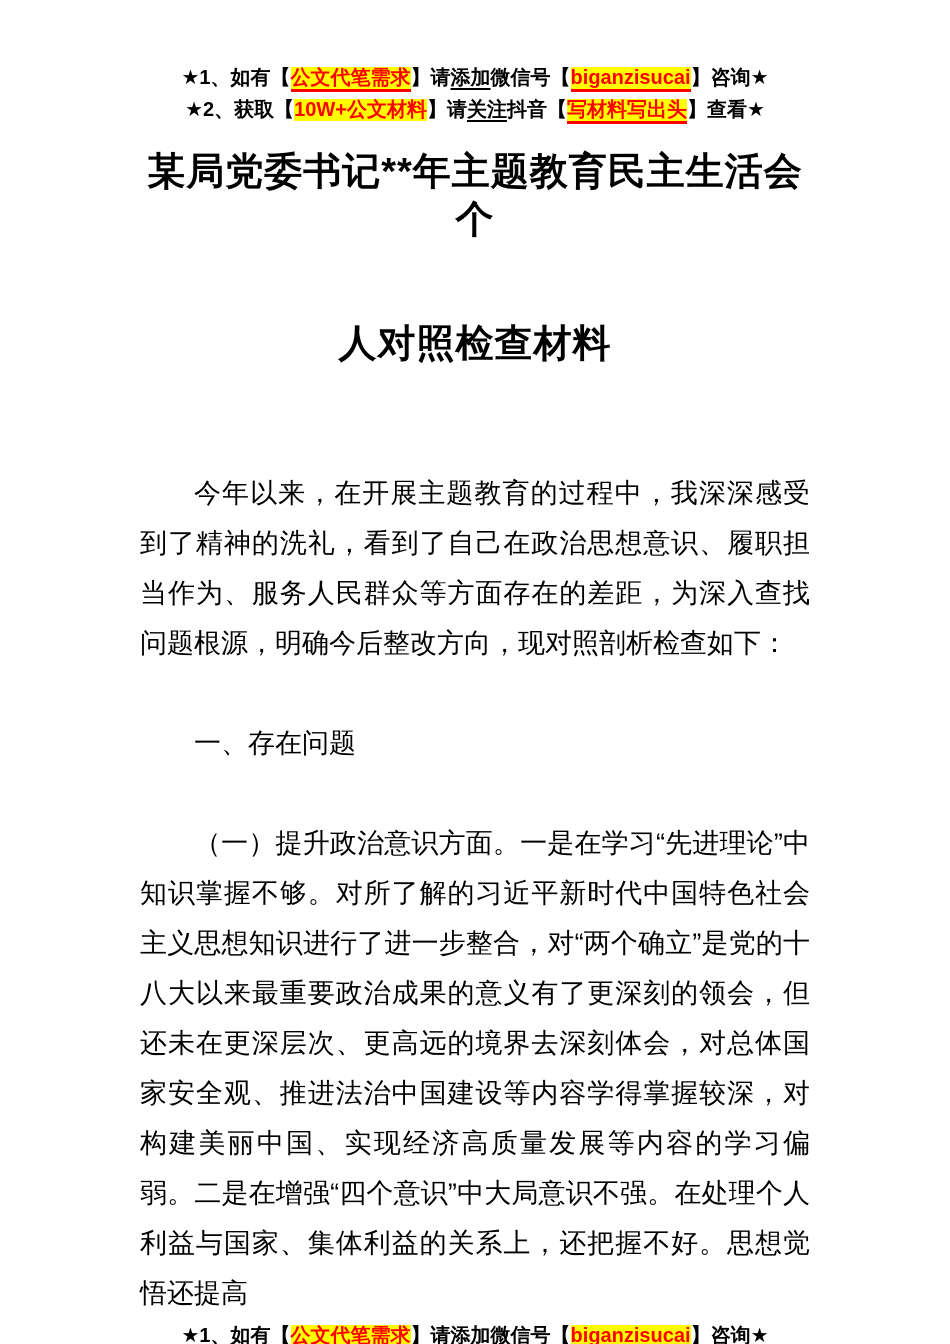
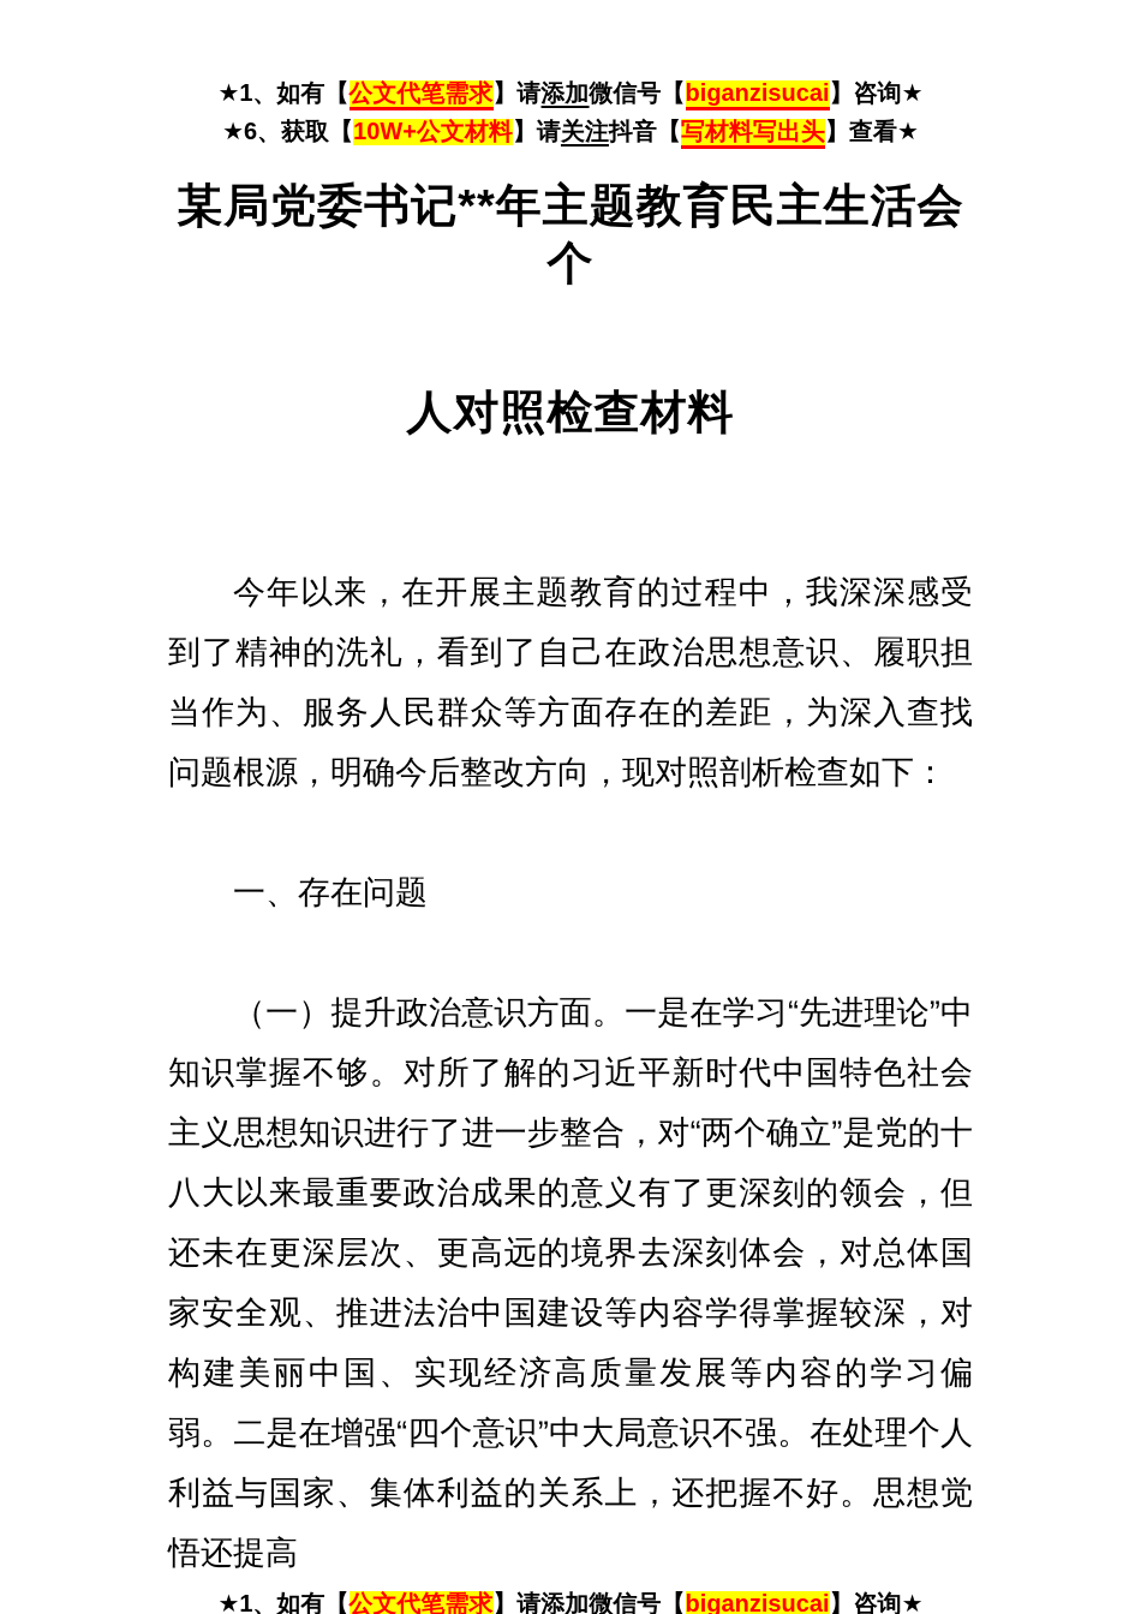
  ★1、如有【公文代笔需求】请添加微信号【biganzisucai】咨询★
- ★2、获取【10W+公文材料】请关注抖音【写材料写出头】查看★
+ ★6、获取【10W+公文材料】请关注抖音【写材料写出头】查看★
  某局党委书记**年主题教育民主生活会个
  人对照检查材料
  今年以来，在开展主题教育的过程中，我深深感受到了精神的洗礼，看到了自己在政治思想意识、履职担当作为、服务人民群众等方面存在的差距，为深入查找问题根源，明确今后整改方向，现对照剖析检查如下：
  一、存在问题
  （一）提升政治意识方面。一是在学习“先进理论”中知识掌握不够。对所了解的习近平新时代中国特色社会主义思想知识进行了进一步整合，对“两个确立”是党的十八大以来最重要政治成果的意义有了更深刻的领会，但还未在更深层次、更高远的境界去深刻体会，对总体国家安全观、推进法治中国建设等内容学得掌握较深，对构建美丽中国、实现经济高质量发展等内容的学习偏弱。二是在增强“四个意识”中大局意识不强。在处理个人利益与国家、集体利益的关系上，还把握不好。思想觉悟还提高
  ★1、如有【公文代笔需求】请添加微信号【biganzisucai】咨询★
